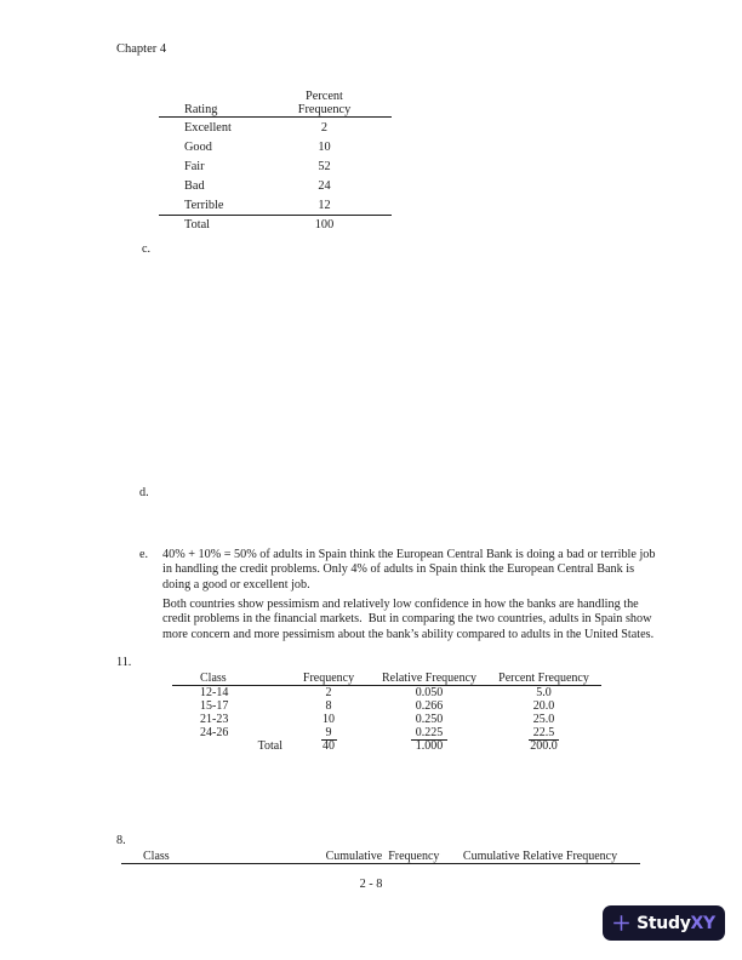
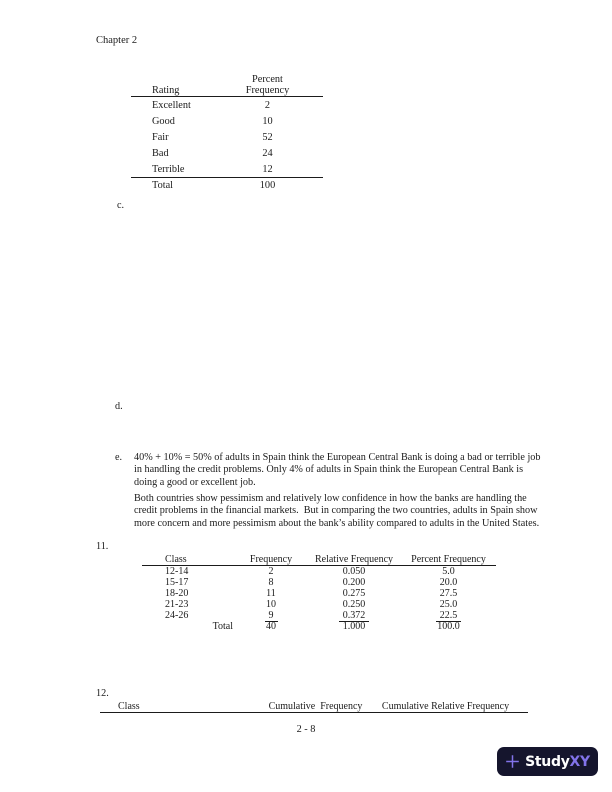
- Chapter 4
+ Chapter 2
  Rating	Percent Frequency
  Excellent	2
  Good	10
  Fair	52
  Bad	24
  Terrible	12
  Total	100
  c.
  d.
  e.
  40% + 10% = 50% of adults in Spain think the European Central Bank is doing a bad or terrible job
  in handling the credit problems. Only 4% of adults in Spain think the European Central Bank is
  doing a good or excellent job.
  Both countries show pessimism and relatively low confidence in how the banks are handling the
  credit problems in the financial markets. But in comparing the two countries, adults in Spain show
  more concern and more pessimism about the bank’s ability compared to adults in the United States.
  11.
  Class	Frequency	Relative Frequency	Percent Frequency
  12-14	2	0.050	5.0
- 15-17	8	0.266	20.0
+ 15-17	8	0.200	20.0
+ 18-20	11	0.275	27.5
  21-23	10	0.250	25.0
- 24-26	9	0.225	22.5
+ 24-26	9	0.372	22.5
- Total	40	1.000	200.0
+ Total	40	1.000	100.0
- 8.
+ 12.
  Class	Cumulative Frequency	Cumulative Relative Frequency
  2 - 8
  StudyXY
